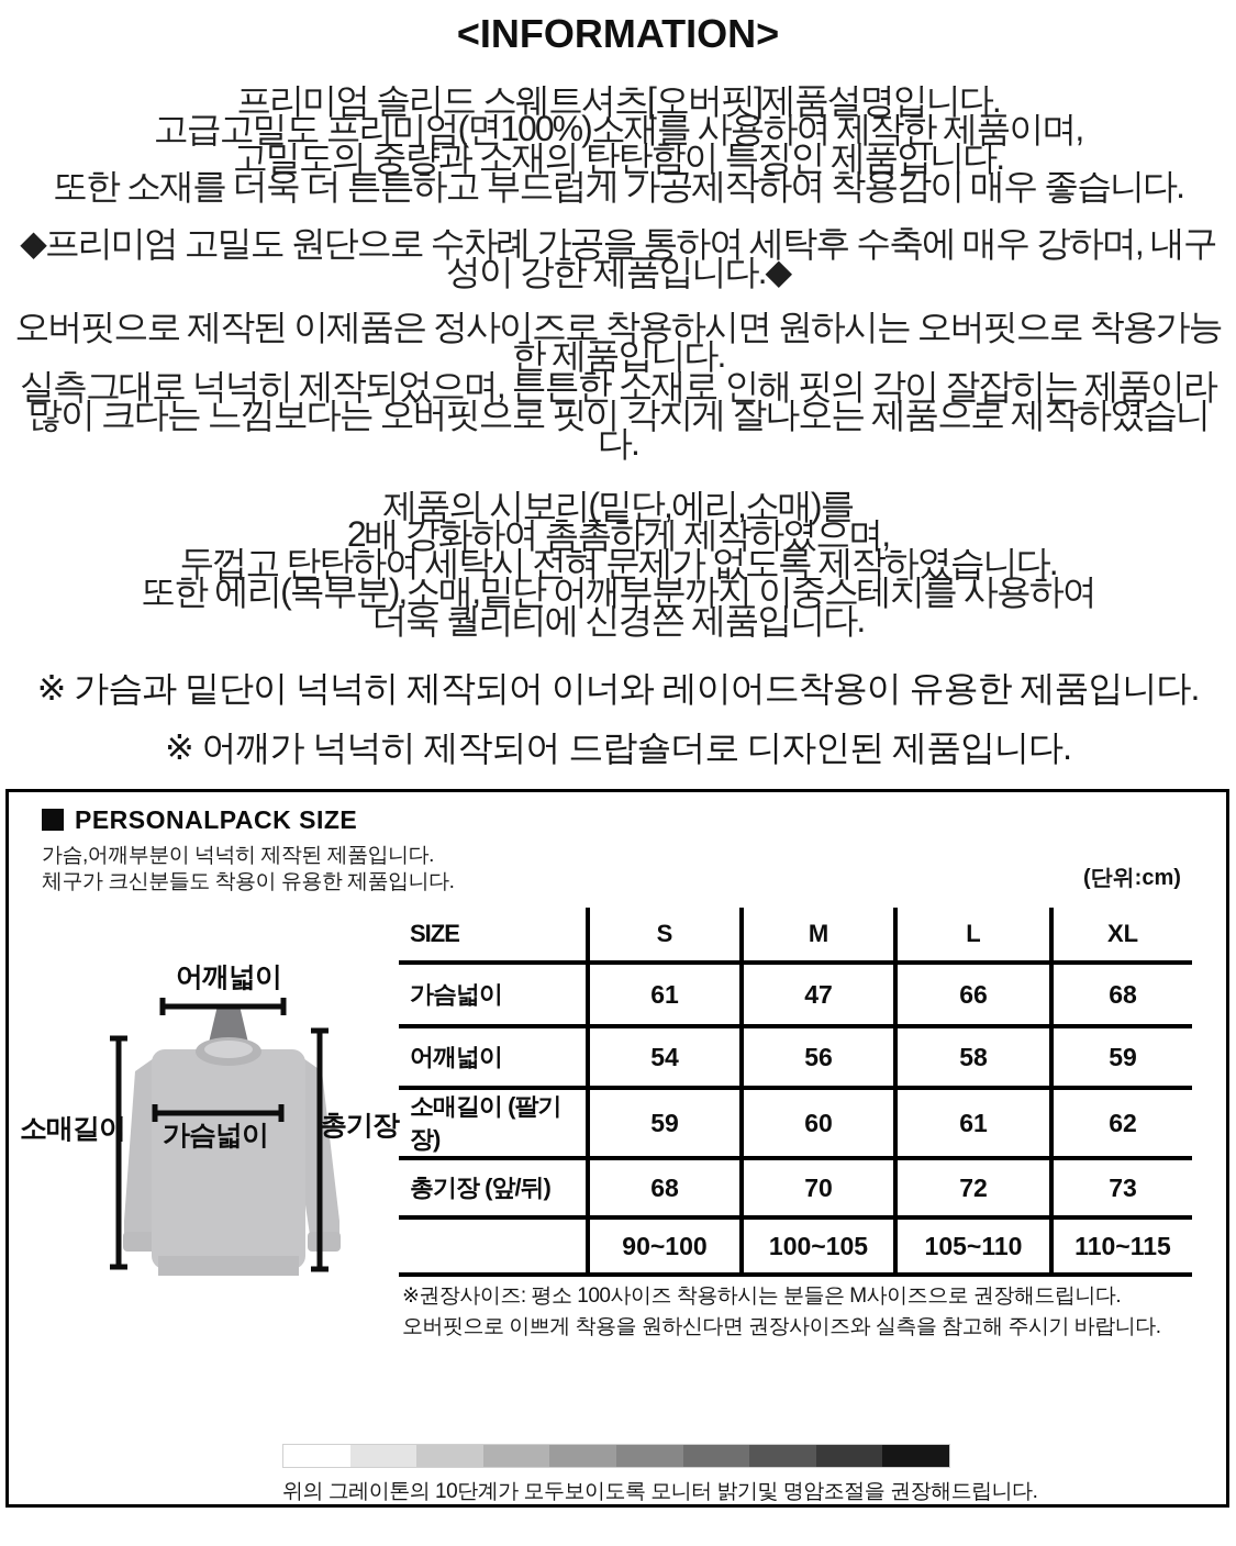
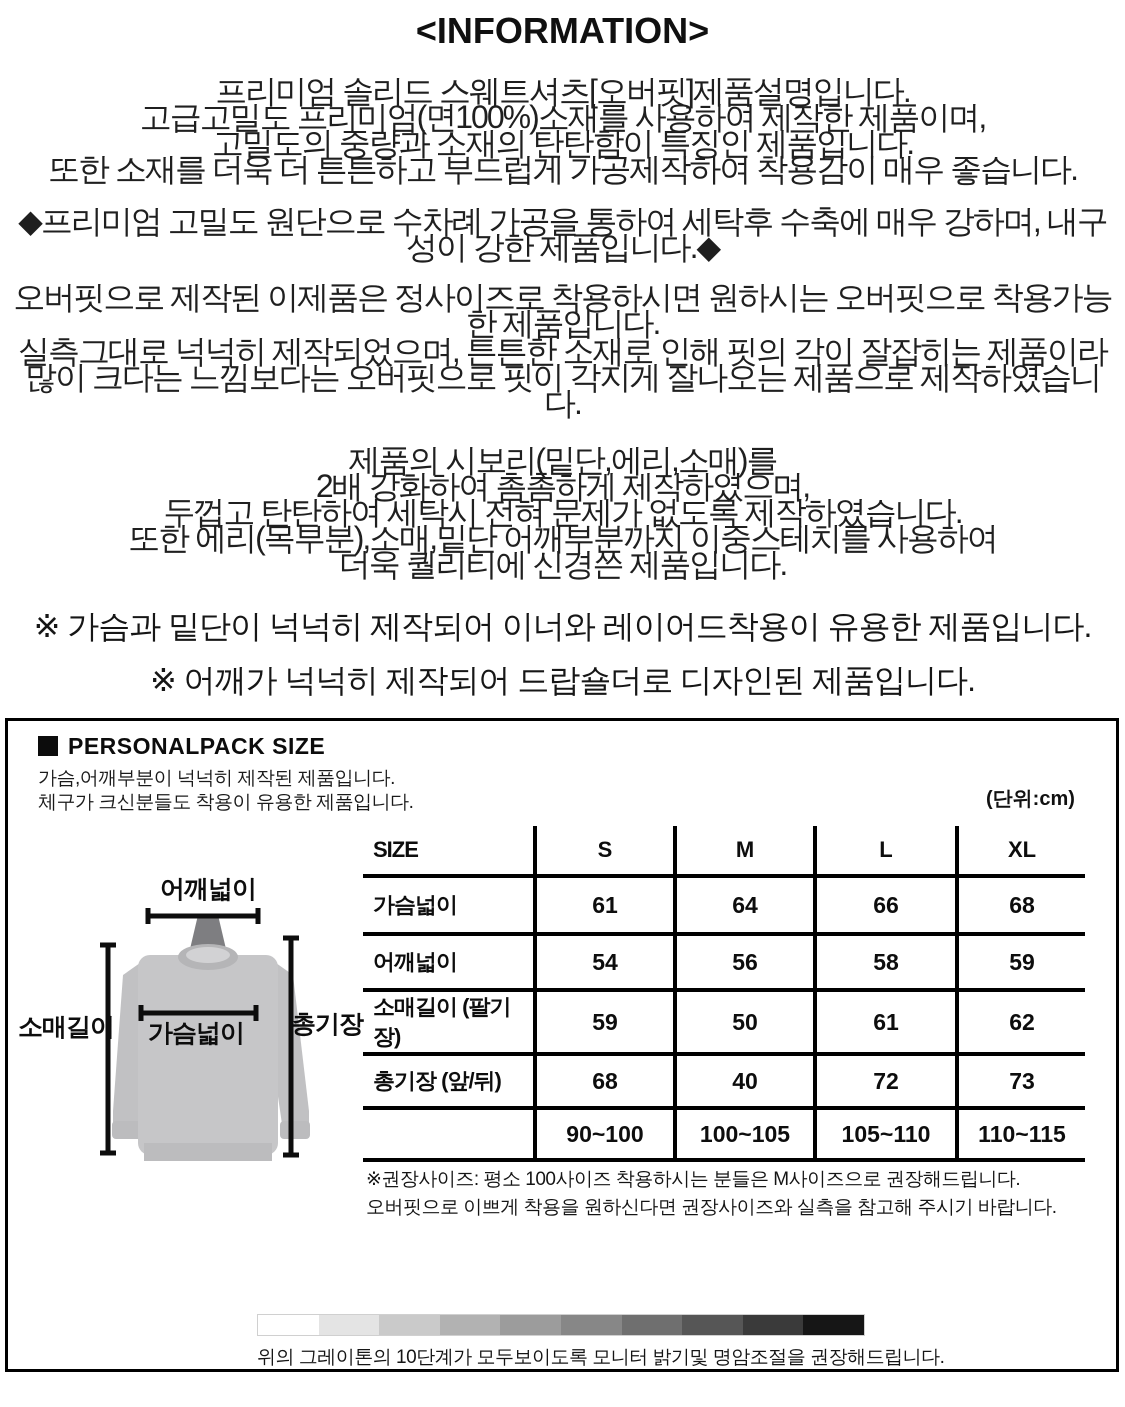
  <INFORMATION>
  프리미엄 솔리드 스웨트셔츠[오버핏]제품설명입니다.
  고급고밀도 프리미엄(면100%)소재를 사용하여 제작한 제품이며,
  고밀도의 중량과 소재의 탄탄함이 특징인 제품입니다.
  또한 소재를 더욱 더 튼튼하고 부드럽게 가공제작하여 착용감이 매우 좋습니다.
  ◆프리미엄 고밀도 원단으로 수차례 가공을 통하여 세탁후 수축에 매우 강하며, 내구
  성이 강한 제품입니다.◆
  오버핏으로 제작된 이제품은 정사이즈로 착용하시면 원하시는 오버핏으로 착용가능
  한 제품입니다.
  실측그대로 넉넉히 제작되었으며, 튼튼한 소재로 인해 핏의 각이 잘잡히는 제품이라
  많이 크다는 느낌보다는 오버핏으로 핏이 각지게 잘나오는 제품으로 제작하였습니
  다.
  제품의 시보리(밑단,에리,소매)를
  2배 강화하여 촘촘하게 제작하였으며,
  두껍고 탄탄하여 세탁시 전혀 문제가 없도록 제작하였습니다.
  또한 에리(목부분),소매,밑단 어깨부분까지 이중스테치를 사용하여
  더욱 퀄리티에 신경쓴 제품입니다.
  ※ 가슴과 밑단이 넉넉히 제작되어 이너와 레이어드착용이 유용한 제품입니다.
  ※ 어깨가 넉넉히 제작되어 드랍숄더로 디자인된 제품입니다.
  PERSONALPACK SIZE
  가슴,어깨부분이 넉넉히 제작된 제품입니다.
  체구가 크신분들도 착용이 유용한 제품입니다.
  (단위:cm)
  어깨넓이
  소매길이
  가슴넓이
  총기장
  SIZE	S	M	L	XL
- 가슴넓이	61	47	66	68
+ 가슴넓이	61	64	66	68
  어깨넓이	54	56	58	59
- 소매길이 (팔기장)	59	60	61	62
+ 소매길이 (팔기장)	59	50	61	62
- 총기장 (앞/뒤)	68	70	72	73
+ 총기장 (앞/뒤)	68	40	72	73
  	90~100	100~105	105~110	110~115
  ※권장사이즈: 평소 100사이즈 착용하시는 분들은 M사이즈으로 권장해드립니다.
  오버핏으로 이쁘게 착용을 원하신다면 권장사이즈와 실측을 참고해 주시기 바랍니다.
  위의 그레이톤의 10단계가 모두보이도록 모니터 밝기및 명암조절을 권장해드립니다.
